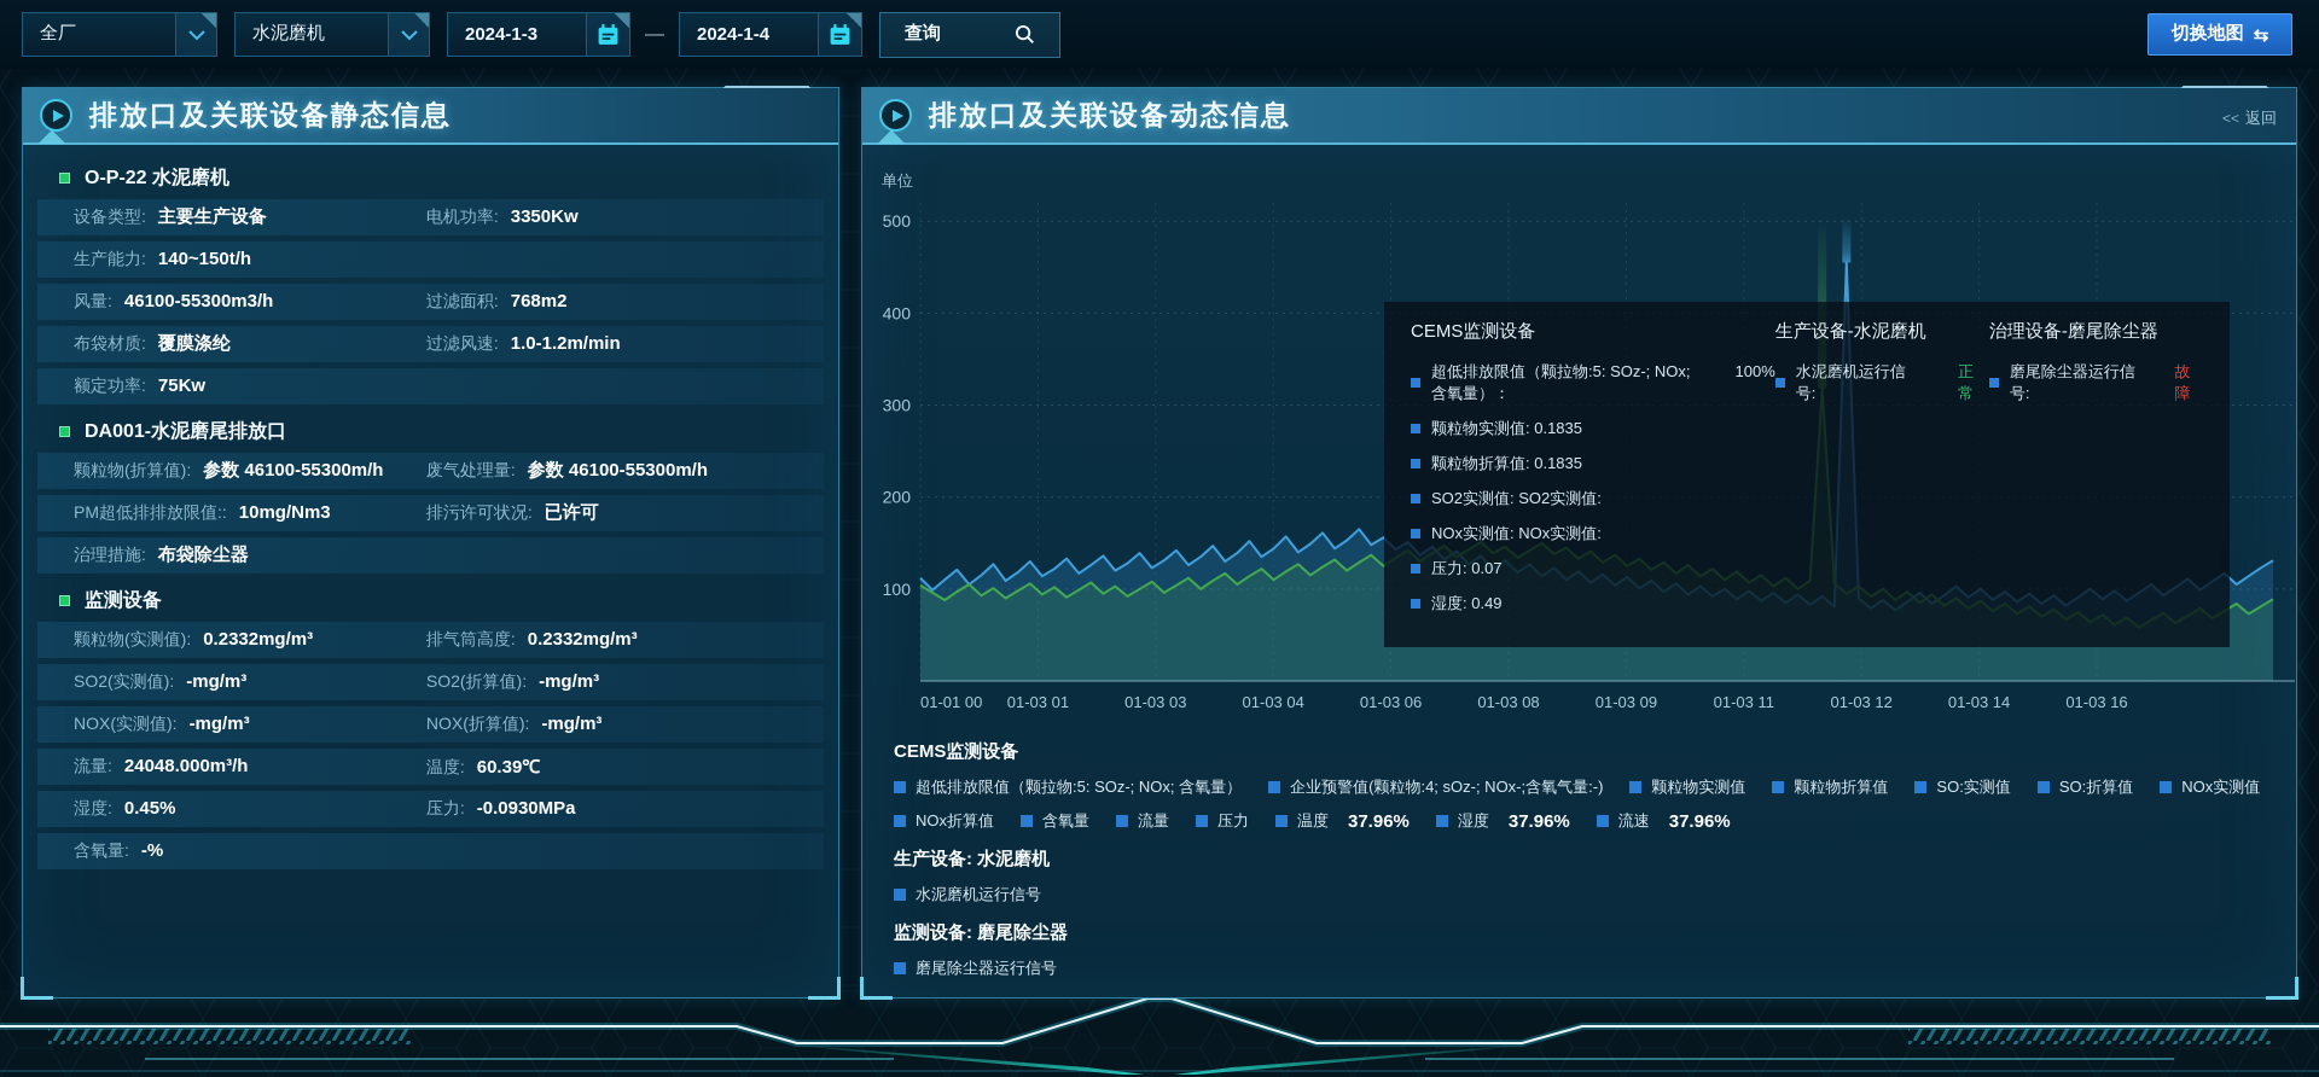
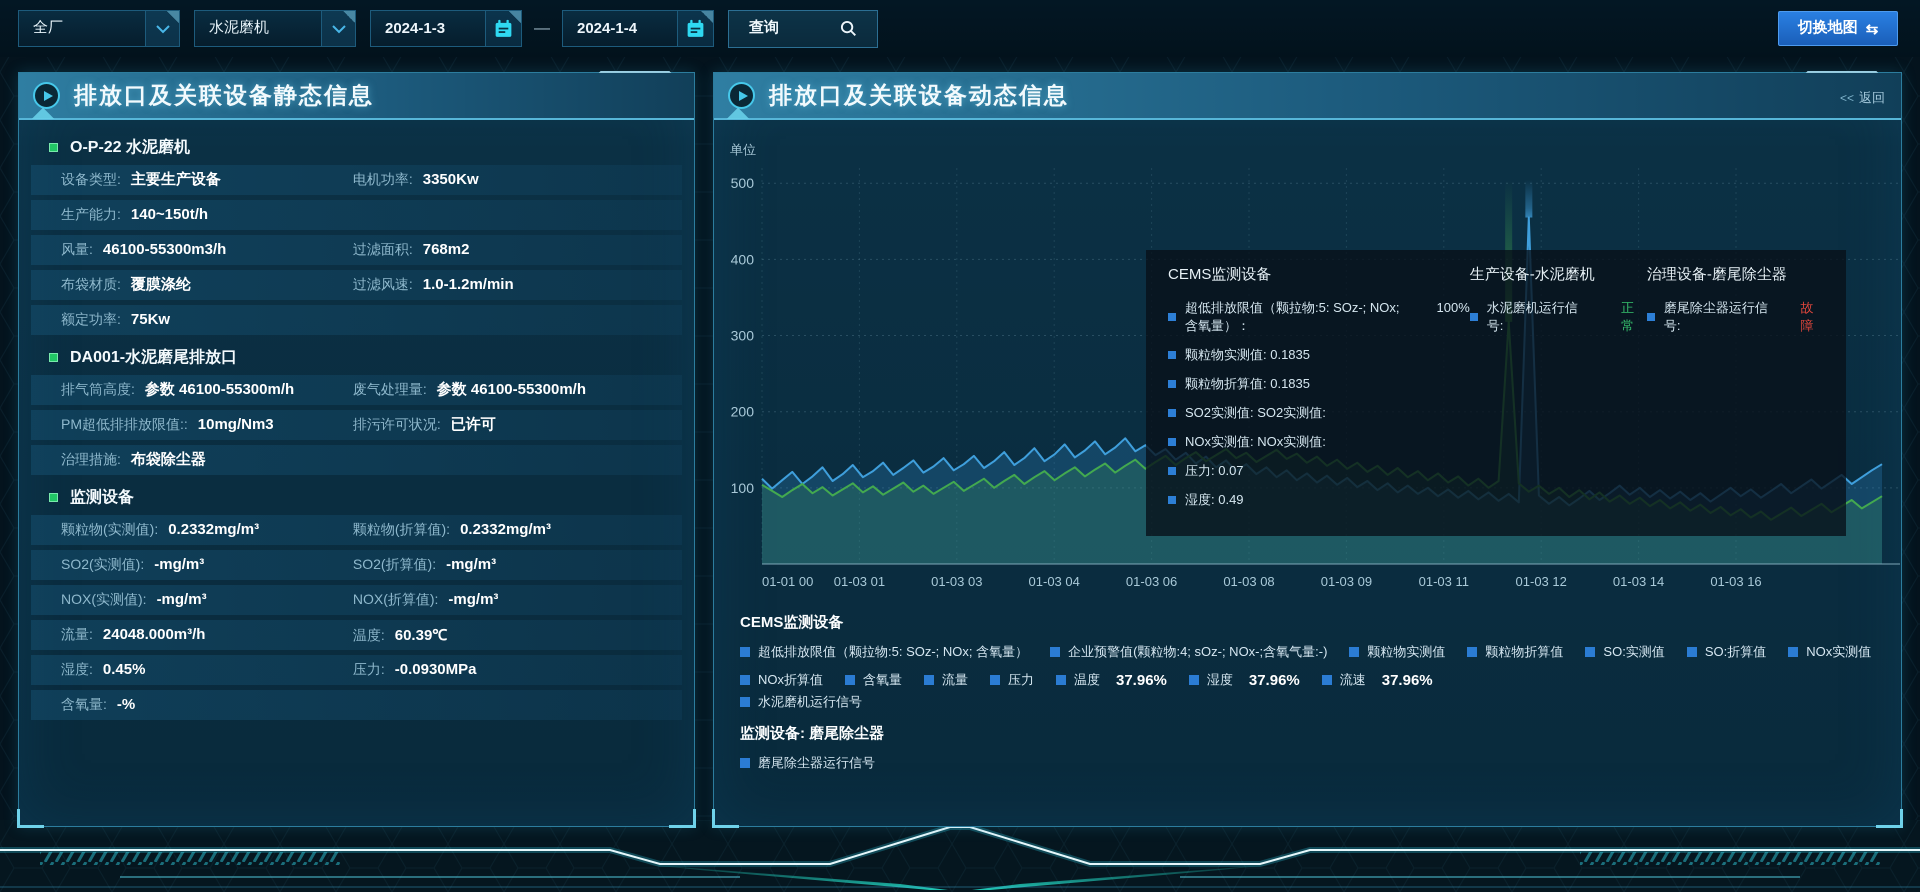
  全厂
  水泥磨机
  2024-1-3
  —
  2024-1-4
  查询
  切换地图
  ⇆
  排放口及关联设备静态信息
  O-P-22 水泥磨机
  设备类型:
  主要生产设备
  电机功率:
  3350Kw
  生产能力:
  140~150t/h
  风量:
  46100-55300m3/h
  过滤面积:
  768m2
  布袋材质:
  覆膜涤纶
  过滤风速:
  1.0-1.2m/min
  额定功率:
  75Kw
  DA001-水泥磨尾排放口
- 颗粒物(折算值):
+ 排气筒高度:
  参数 46100-55300m/h
  废气处理量:
  参数 46100-55300m/h
  PM超低排排放限值::
  10mg/Nm3
  排污许可状况:
  已许可
  治理措施:
  布袋除尘器
  监测设备
  颗粒物(实测值):
  0.2332mg/m³
- 排气筒高度:
+ 颗粒物(折算值):
  0.2332mg/m³
  SO2(实测值):
  -mg/m³
  SO2(折算值):
  -mg/m³
  NOX(实测值):
  -mg/m³
  NOX(折算值):
  -mg/m³
  流量:
  24048.000m³/h
  温度:
  60.39℃
  湿度:
  0.45%
  压力:
  -0.0930MPa
  含氧量:
  -%
  排放口及关联设备动态信息
  << 返回
  单位
  100
  200
  300
  400
  500
  01-01 00
  01-03 01
  01-03 03
  01-03 04
  01-03 06
  01-03 08
  01-03 09
  01-03 11
  01-03 12
  01-03 14
  01-03 16
  CEMS监测设备
  超低排放限值（颗拉物:5: SOz-; NOx; 含氧量）：
  100%
  颗粒物实测值: 0.1835
  颗粒物折算值: 0.1835
  SO2实测值: SO2实测值:
  NOx实测值: NOx实测值:
  压力: 0.07
  湿度: 0.49
  生产设备-水泥磨机
  水泥磨机运行信号:
  正常
  治理设备-磨尾除尘器
  磨尾除尘器运行信号:
  故障
  CEMS监测设备
  超低排放限值（颗拉物:5: SOz-; NOx; 含氧量）
  企业预警值(颗粒物:4; sOz-; NOx-;含氧气量:-)
  颗粒物实测值
  颗粒物折算值
  SO:实测值
  SO:折算值
  NOx实测值
  NOx折算值
  含氧量
  流量
  压力
  温度
  37.96%
  湿度
  37.96%
  流速
  37.96%
- 生产设备: 水泥磨机
  水泥磨机运行信号
  监测设备: 磨尾除尘器
  磨尾除尘器运行信号
